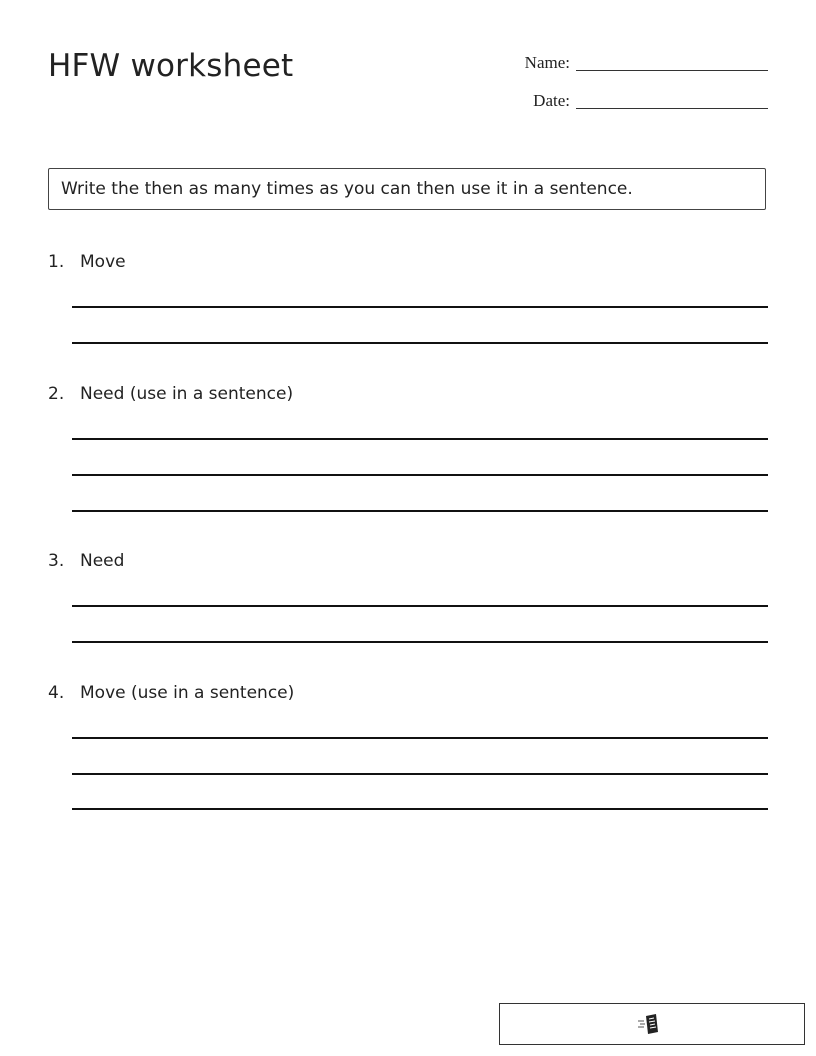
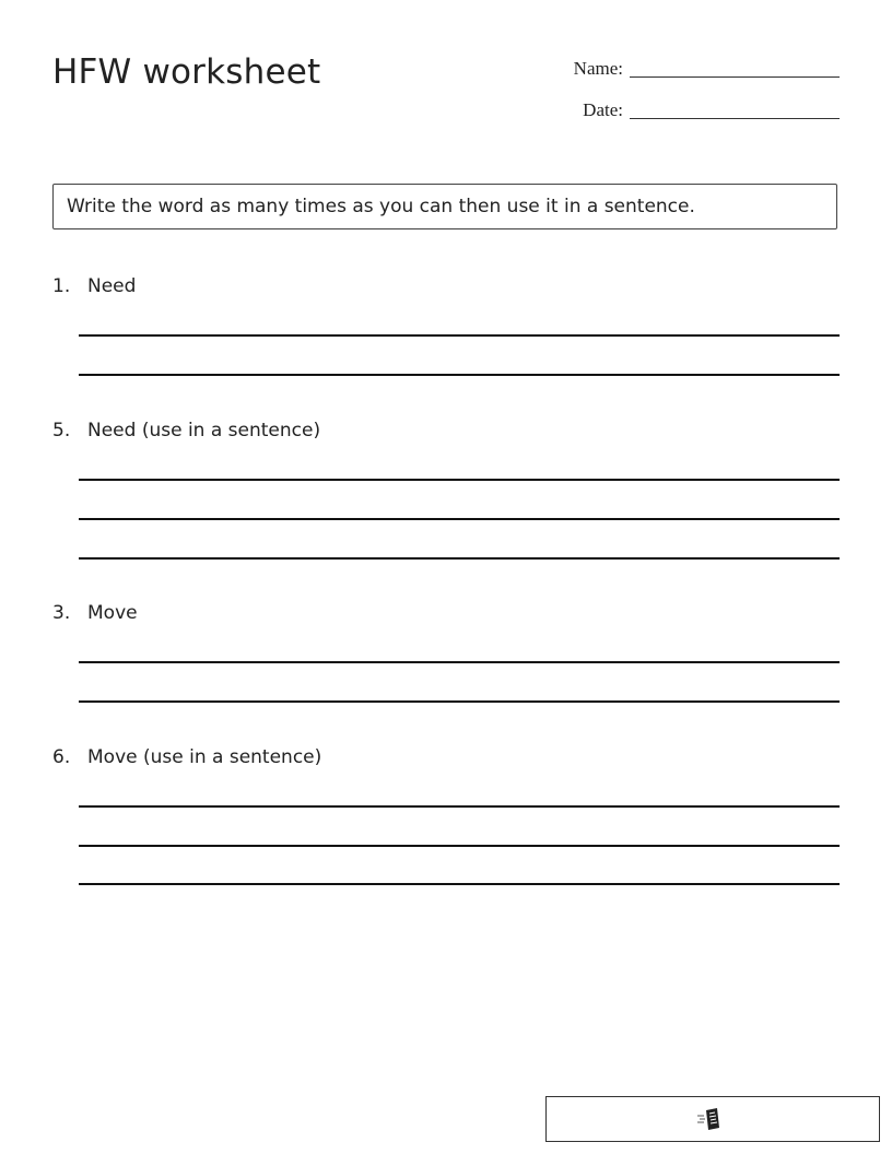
  HFW worksheet
  Name:
  Date:
- Write the then as many times as you can then use it in a sentence.
+ Write the word as many times as you can then use it in a sentence.
- 1. Move
+ 1. Need
- 2. Need (use in a sentence)
+ 5. Need (use in a sentence)
- 3. Need
+ 3. Move
- 4. Move (use in a sentence)
+ 6. Move (use in a sentence)
